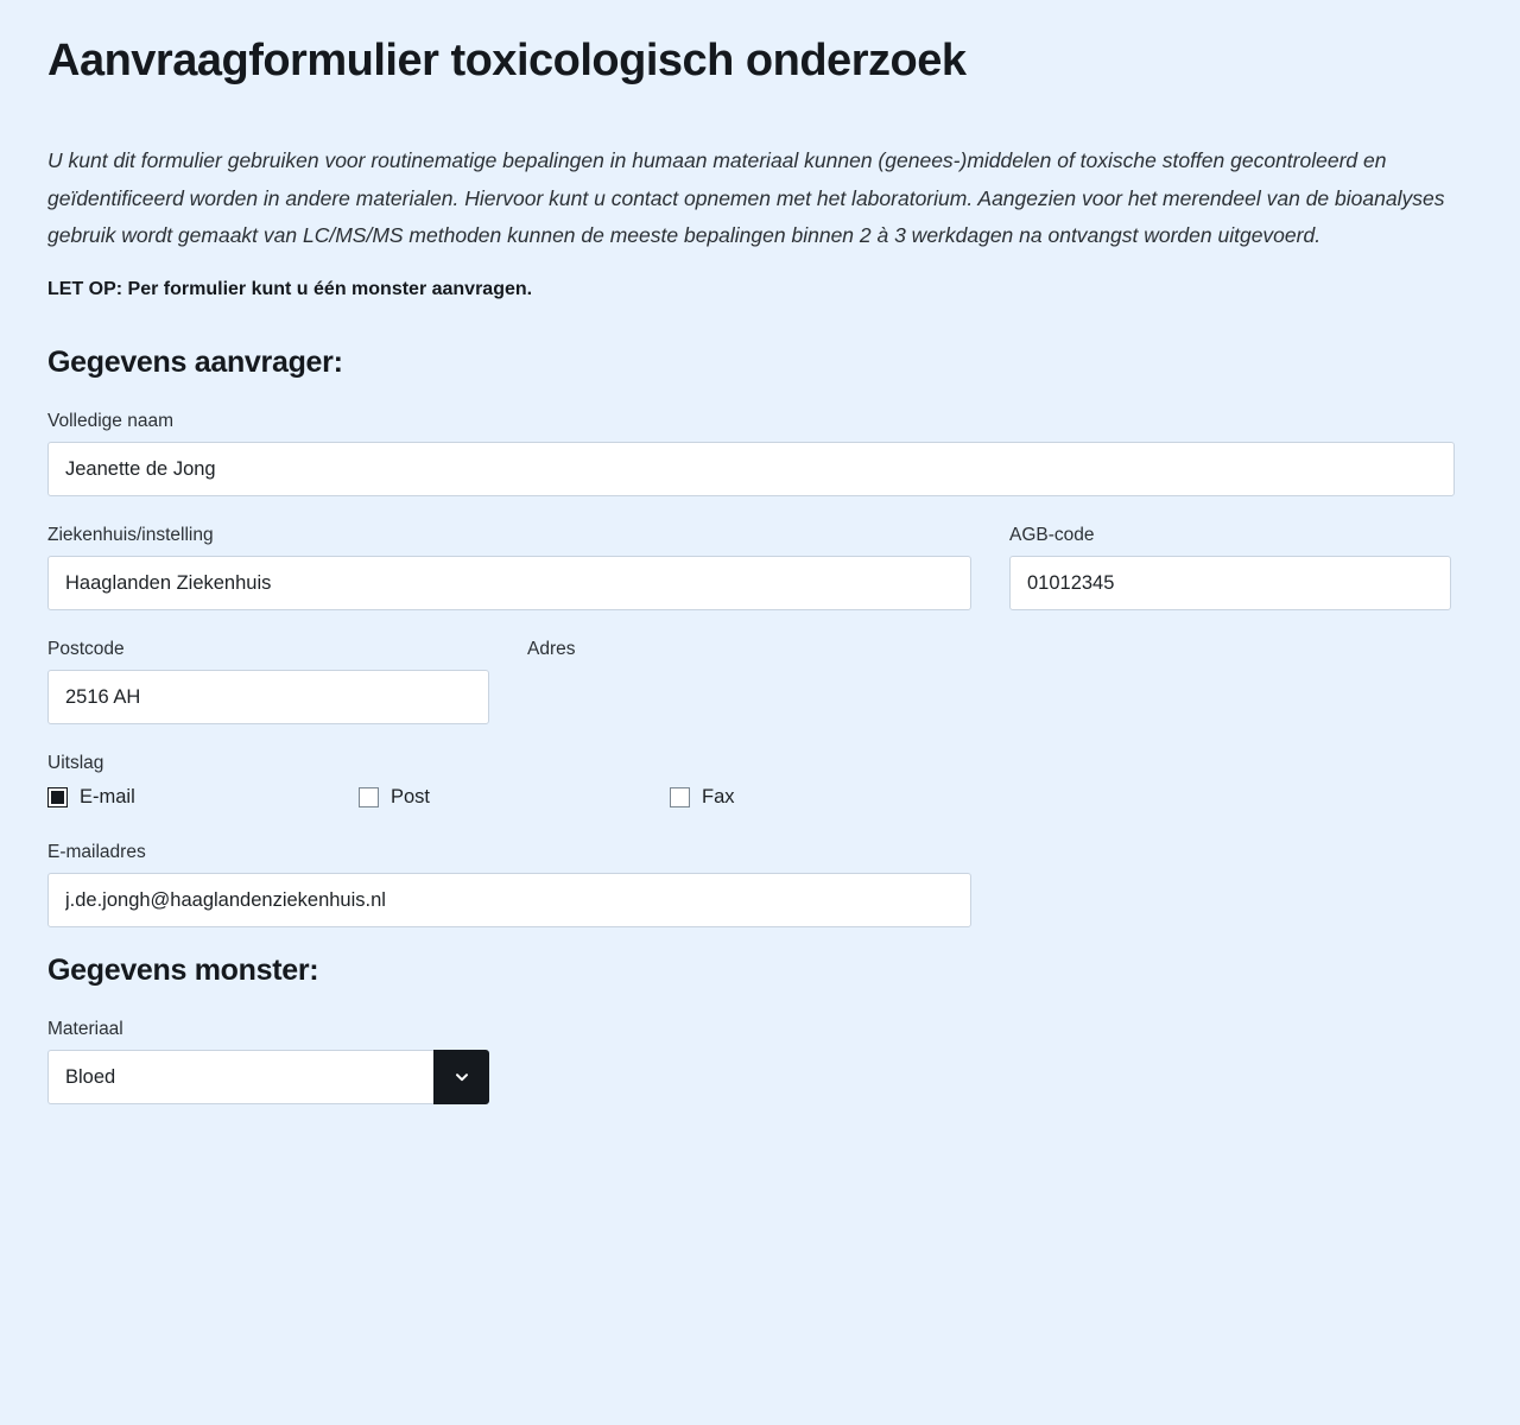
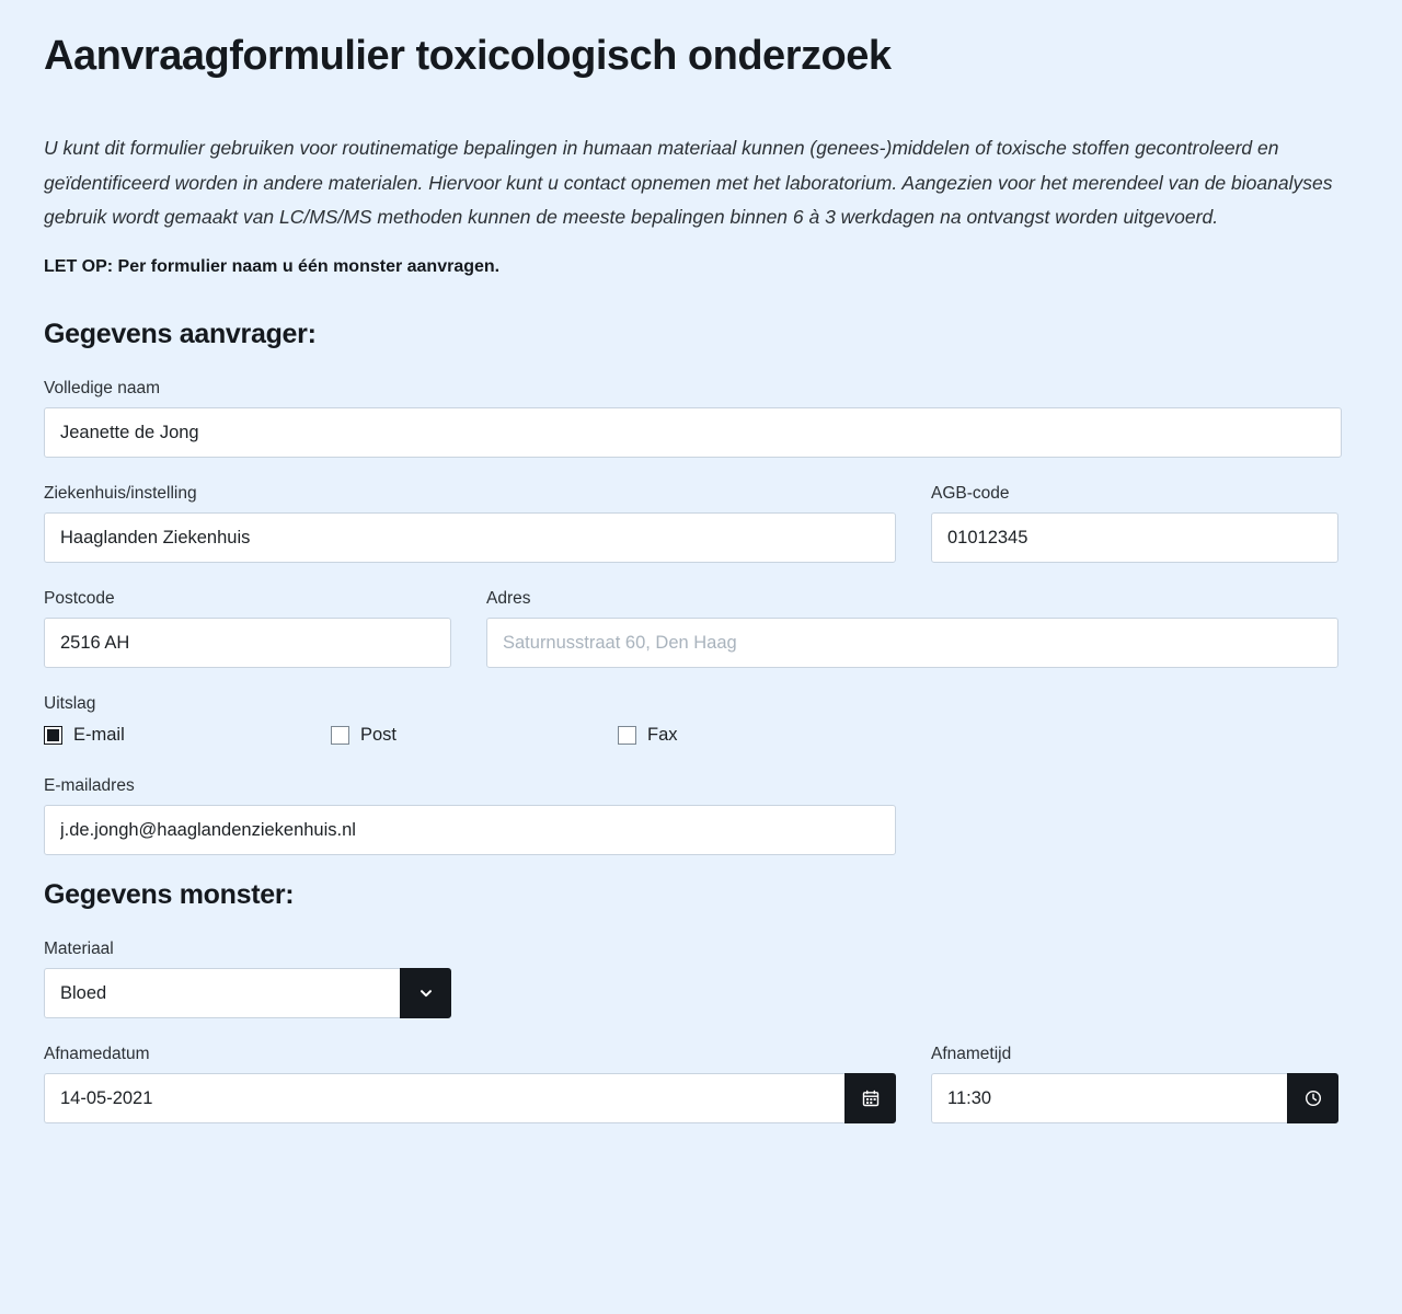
  Aanvraagformulier toxicologisch onderzoek
- U kunt dit formulier gebruiken voor routinematige bepalingen in humaan materiaal kunnen (genees-)middelen of toxische stoffen gecontroleerd en geïdentificeerd worden in andere materialen. Hiervoor kunt u contact opnemen met het laboratorium. Aangezien voor het merendeel van de bioanalyses gebruik wordt gemaakt van LC/MS/MS methoden kunnen de meeste bepalingen binnen 2 à 3 werkdagen na ontvangst worden uitgevoerd.
+ U kunt dit formulier gebruiken voor routinematige bepalingen in humaan materiaal kunnen (genees-)middelen of toxische stoffen gecontroleerd en geïdentificeerd worden in andere materialen. Hiervoor kunt u contact opnemen met het laboratorium. Aangezien voor het merendeel van de bioanalyses gebruik wordt gemaakt van LC/MS/MS methoden kunnen de meeste bepalingen binnen 6 à 3 werkdagen na ontvangst worden uitgevoerd.
- LET OP: Per formulier kunt u één monster aanvragen.
+ LET OP: Per formulier naam u één monster aanvragen.
  Gegevens aanvrager:
  Volledige naam
  Jeanette de Jong
  Ziekenhuis/instelling
  Haaglanden Ziekenhuis
  AGB-code
  01012345
  Postcode
  2516 AH
  Adres
+ Saturnusstraat 60, Den Haag
  Uitslag
  E-mail
  Post
  Fax
  E-mailadres
  j.de.jongh@haaglandenziekenhuis.nl
  Gegevens monster:
  Materiaal
  Bloed
+ Afnamedatum
+ 14-05-2021
+ Afnametijd
+ 11:30
